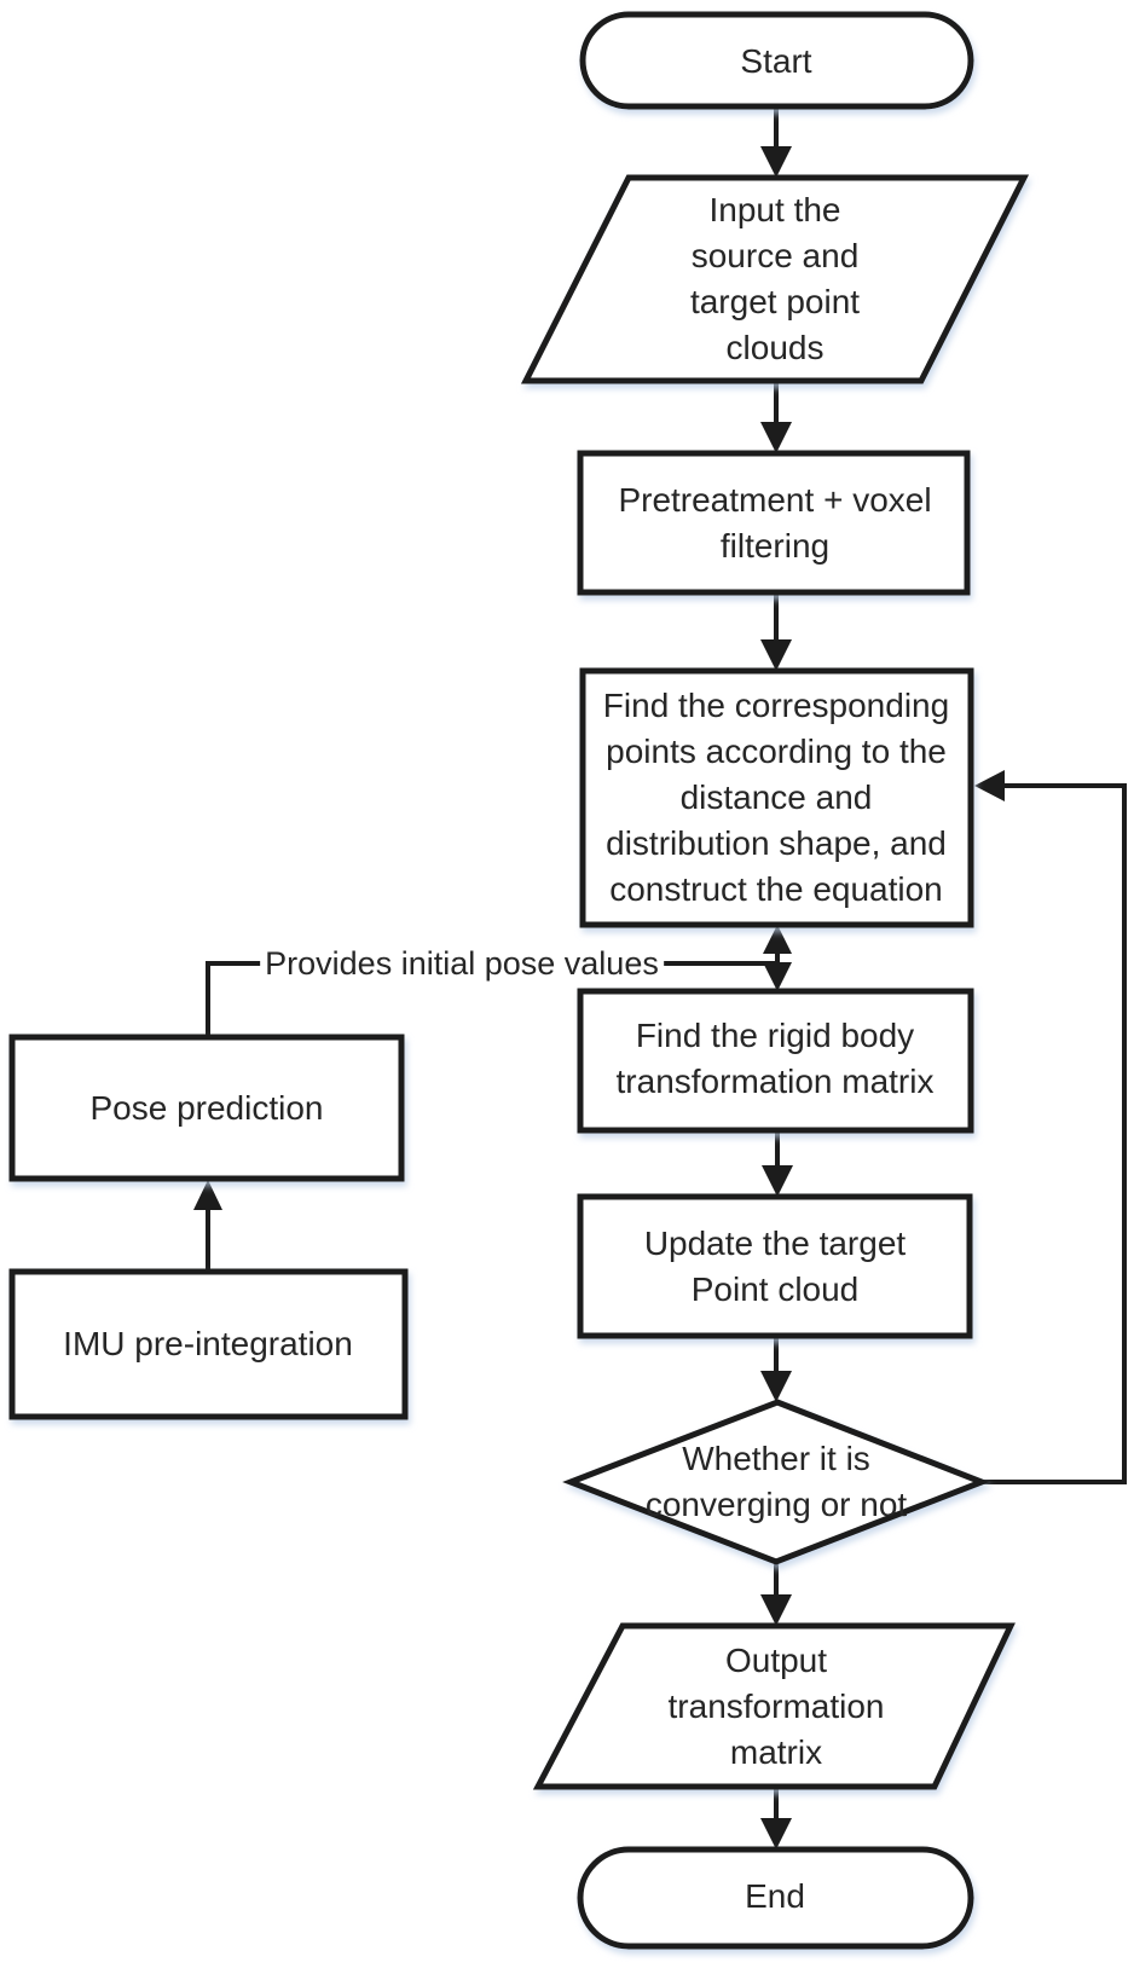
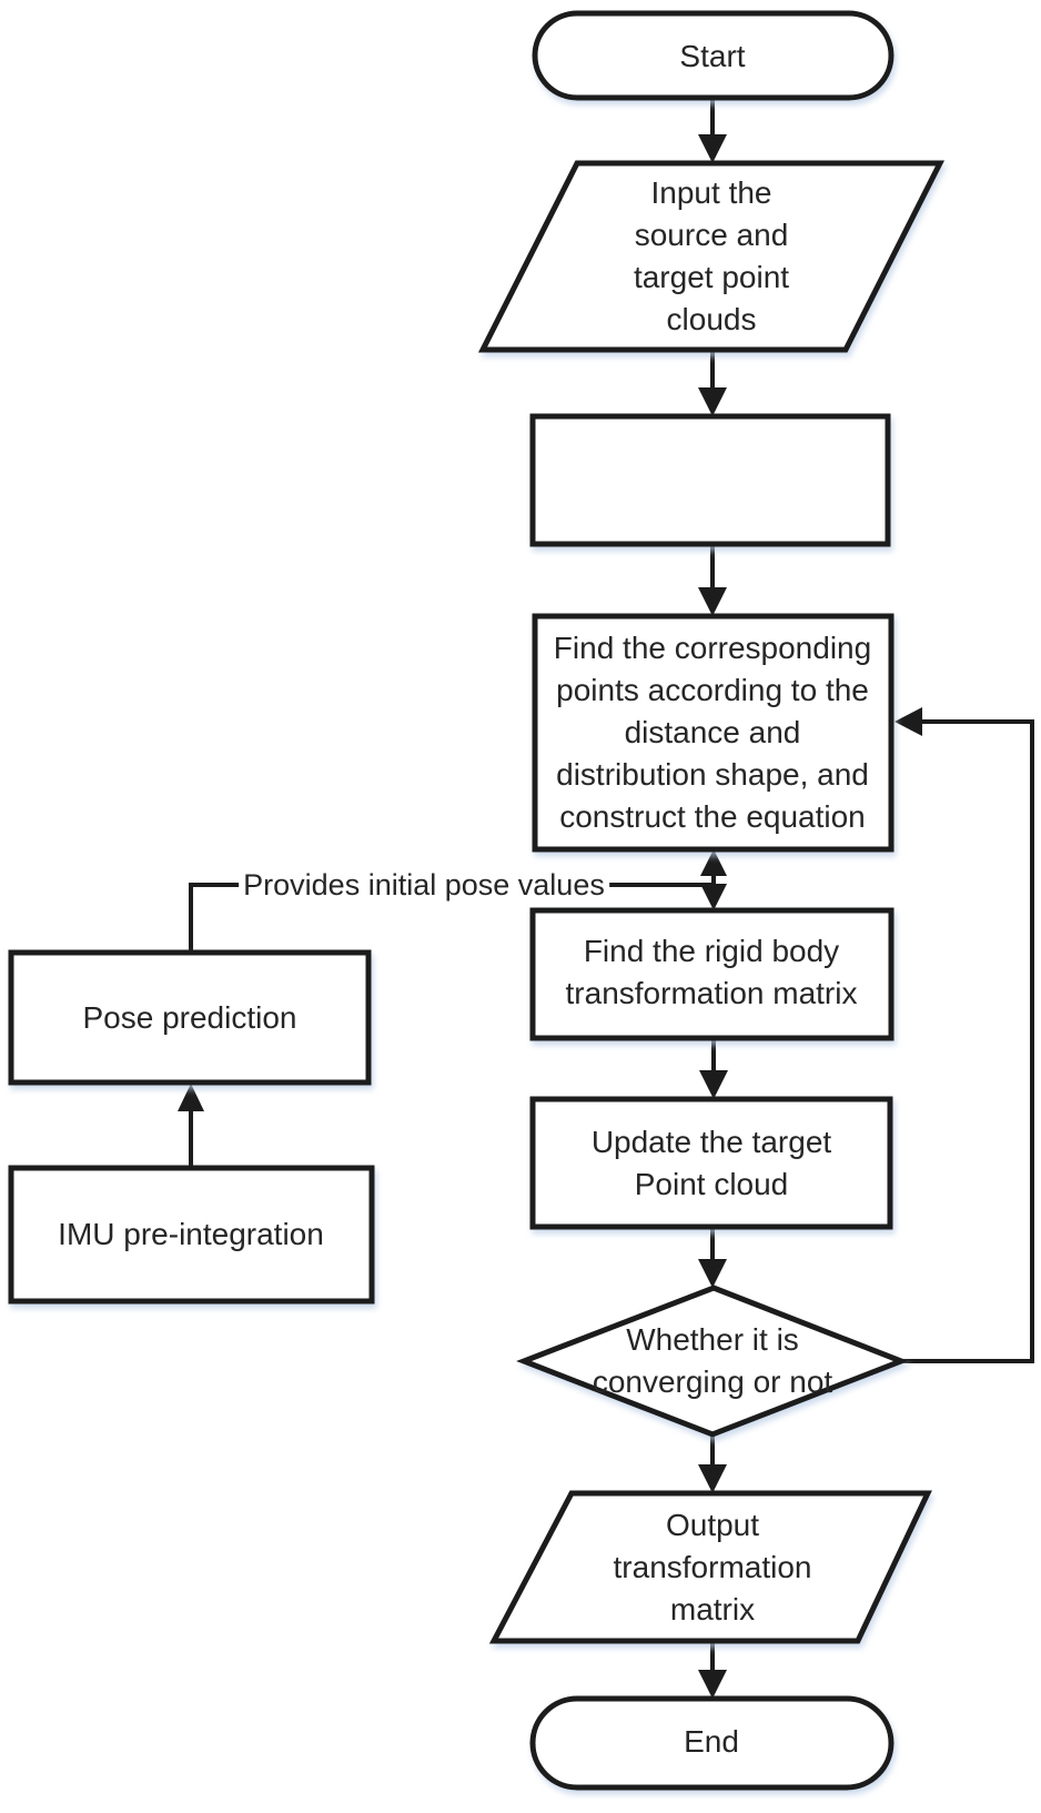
  Start
  Input the
  source and
  target point
  clouds
- Pretreatment + voxel
- filtering
  Find the corresponding
  points according to the
  distance and
  distribution shape, and
  construct the equation
  Provides initial pose values
  Pose prediction
  IMU pre-integration
  Find the rigid body
  transformation matrix
  Update the target
  Point cloud
  Whether it is
  converging or not
  Output
  transformation
  matrix
  End
